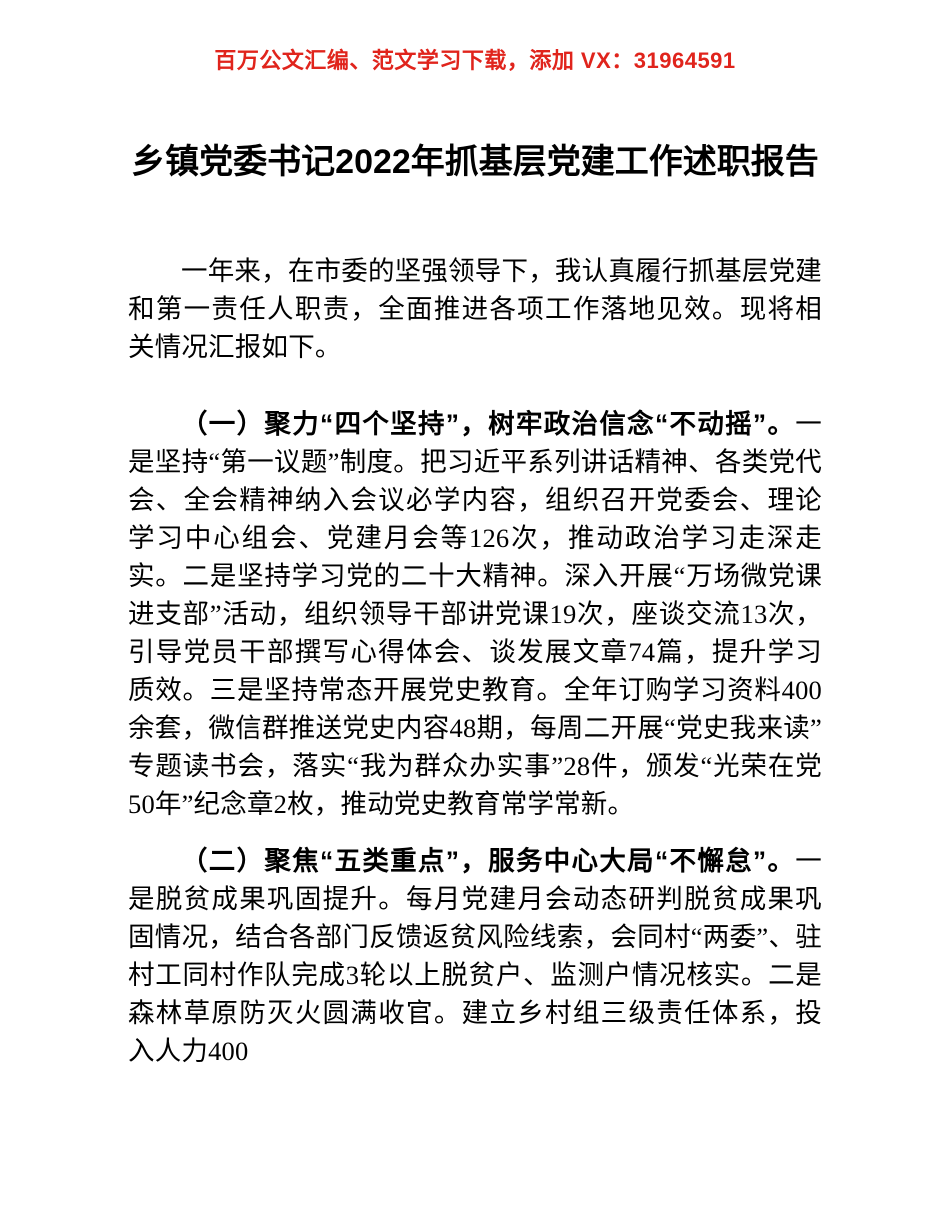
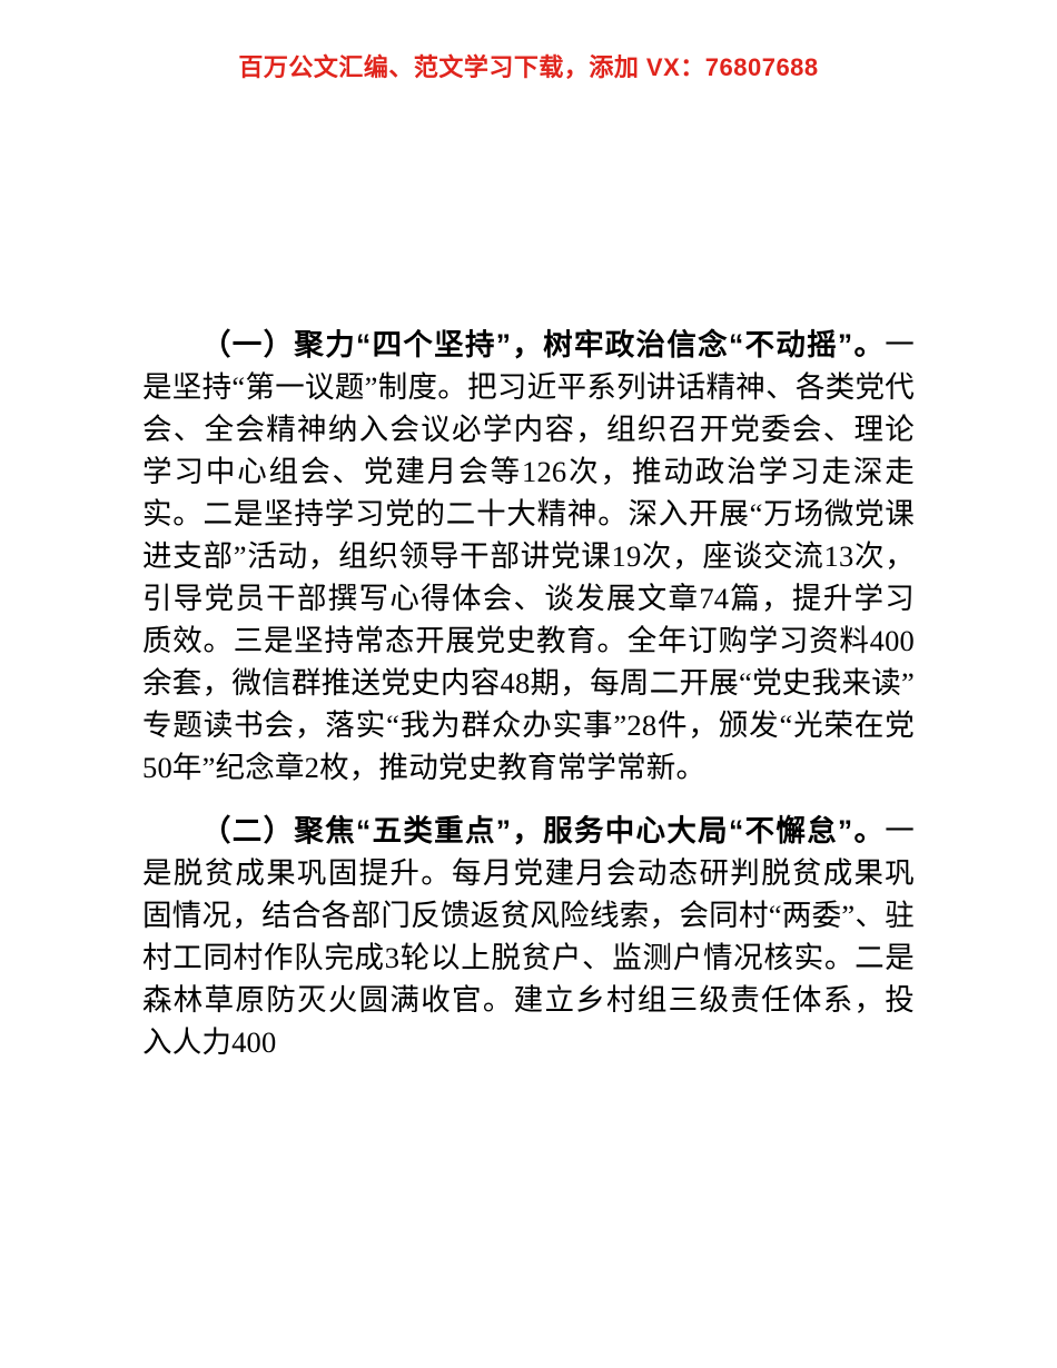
- 百万公文汇编、范文学习下载，添加 VX：31964591
+ 百万公文汇编、范文学习下载，添加 VX：76807688
- 乡镇党委书记2022年抓基层党建工作述职报告
- 一年来，在市委的坚强领导下，我认真履行抓基层党建和第一责任人职责，全面推进各项工作落地见效。现将相关情况汇报如下。
  （一）聚力“四个坚持”，树牢政治信念“不动摇”。一是坚持“第一议题”制度。把习近平系列讲话精神、各类党代会、全会精神纳入会议必学内容，组织召开党委会、理论学习中心组会、党建月会等126次，推动政治学习走深走实。二是坚持学习党的二十大精神。深入开展“万场微党课进支部”活动，组织领导干部讲党课19次，座谈交流13次，引导党员干部撰写心得体会、谈发展文章74篇，提升学习质效。三是坚持常态开展党史教育。全年订购学习资料400余套，微信群推送党史内容48期，每周二开展“党史我来读”专题读书会，落实“我为群众办实事”28件，颁发“光荣在党50年”纪念章2枚，推动党史教育常学常新。
  （二）聚焦“五类重点”，服务中心大局“不懈怠”。一是脱贫成果巩固提升。每月党建月会动态研判脱贫成果巩固情况，结合各部门反馈返贫风险线索，会同村“两委”、驻村工同村作队完成3轮以上脱贫户、监测户情况核实。二是森林草原防灭火圆满收官。建立乡村组三级责任体系，投入人力400
